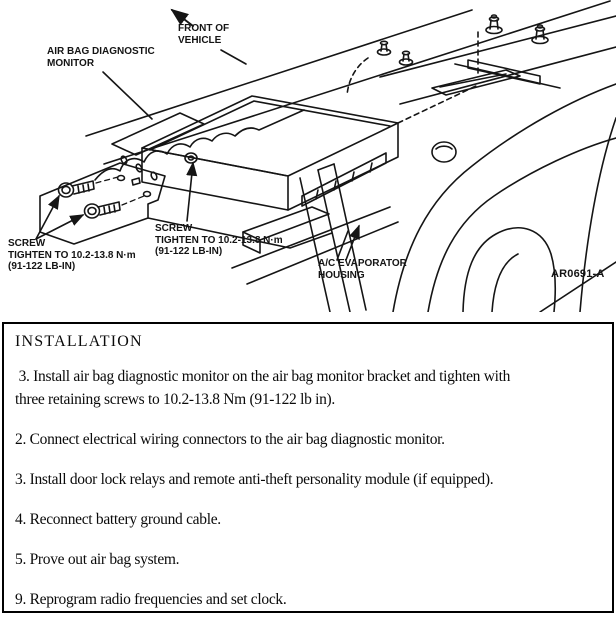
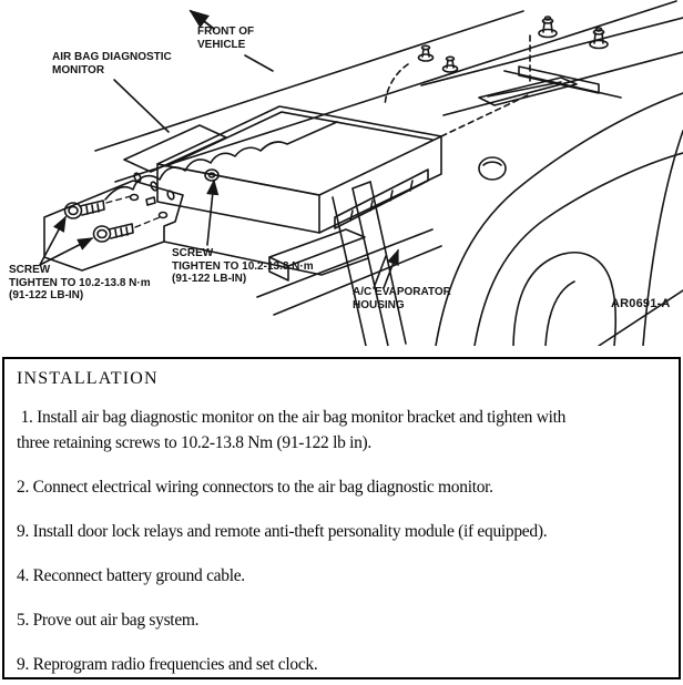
  FRONT OF
  VEHICLE
  AIR BAG DIAGNOSTIC
  MONITOR
  SCREW
  TIGHTEN TO 10.2-13.8 N·m
  (91-122 LB-IN)
  SCREW
  TIGHTEN TO 10.2-13.8 N·m
  (91-122 LB-IN)
  A/C EVAPORATOR
  HOUSING
  AR0691-A
  INSTALLATION
- 3. Install air bag diagnostic monitor on the air bag monitor bracket and tighten with
+ 1. Install air bag diagnostic monitor on the air bag monitor bracket and tighten with
  three retaining screws to 10.2-13.8 Nm (91-122 lb in).
  2. Connect electrical wiring connectors to the air bag diagnostic monitor.
- 3. Install door lock relays and remote anti-theft personality module (if equipped).
+ 9. Install door lock relays and remote anti-theft personality module (if equipped).
  4. Reconnect battery ground cable.
  5. Prove out air bag system.
  9. Reprogram radio frequencies and set clock.
